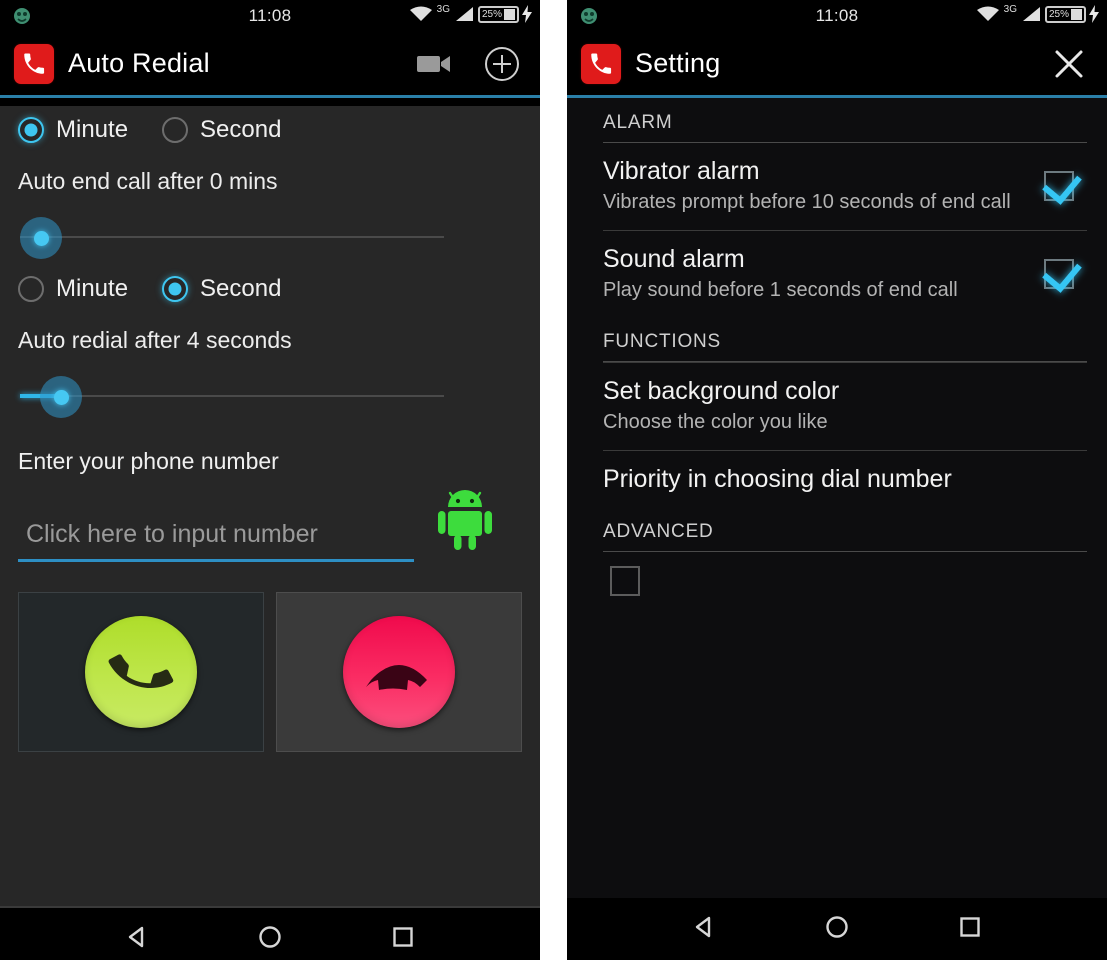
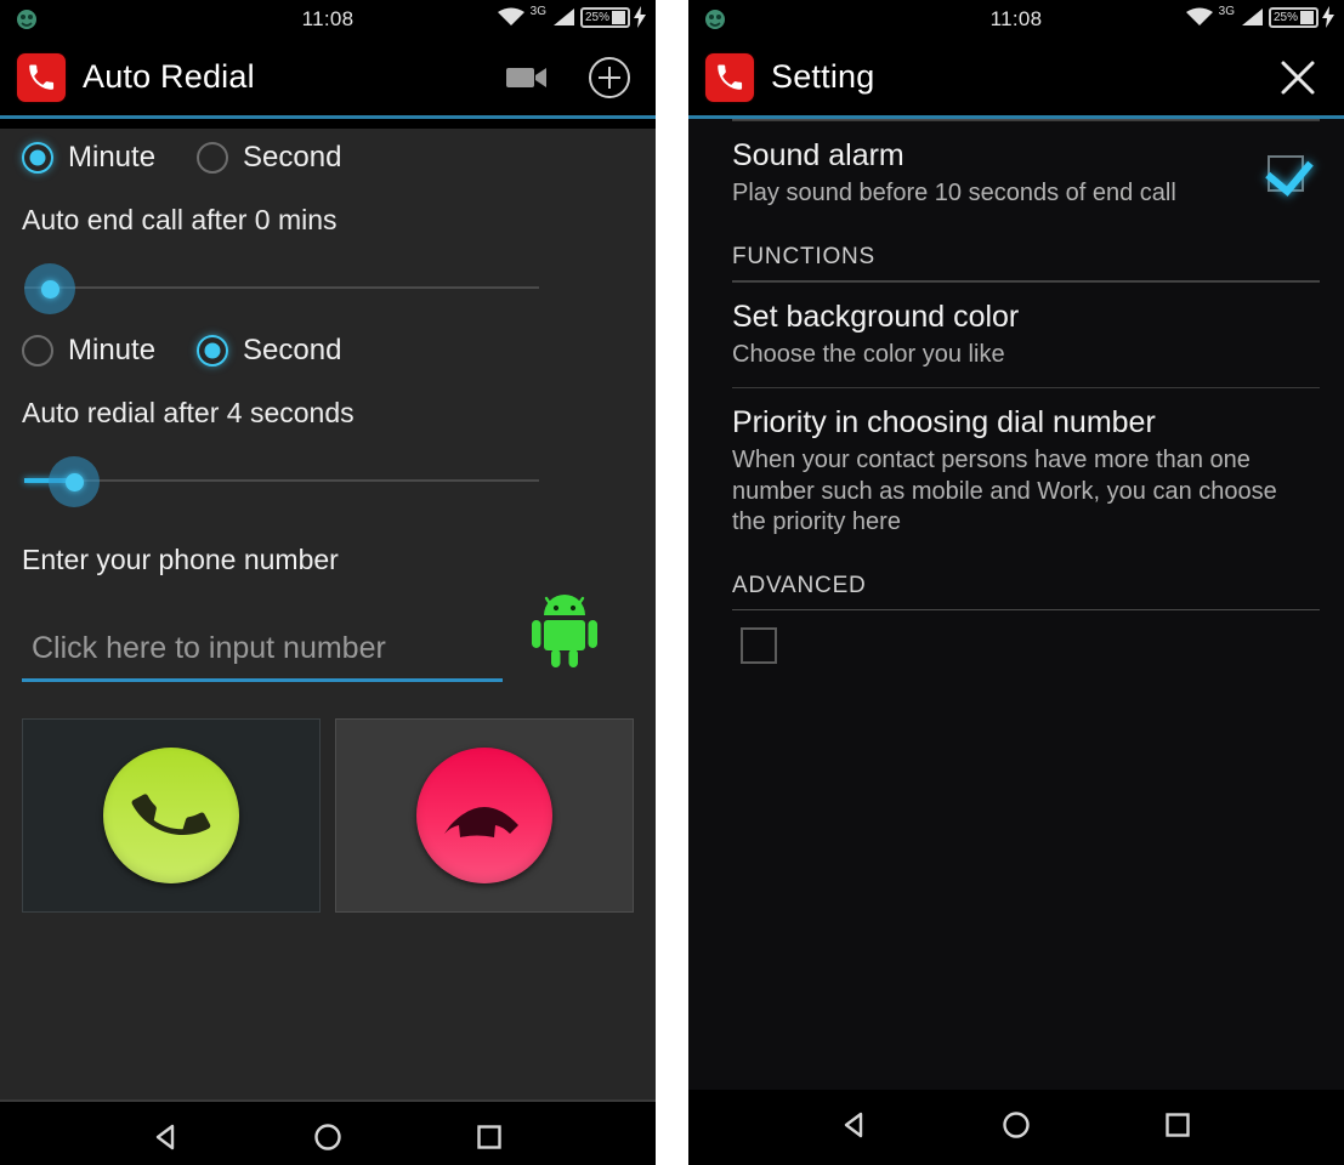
  11:08
  3G
  25%
  Auto Redial
  Minute
  Second
  Auto end call after 0 mins
  Minute
  Second
  Auto redial after 4 seconds
  Enter your phone number
  Click here to input number
  11:08
  3G
  25%
  Setting
- ALARM
- Vibrator alarm
- Vibrates prompt before 10 seconds of end call
  Sound alarm
- Play sound before 1 seconds of end call
+ Play sound before 10 seconds of end call
  FUNCTIONS
  Set background color
  Choose the color you like
  Priority in choosing dial number
+ When your contact persons have more than one number such as mobile and Work, you can choose the priority here
  ADVANCED
